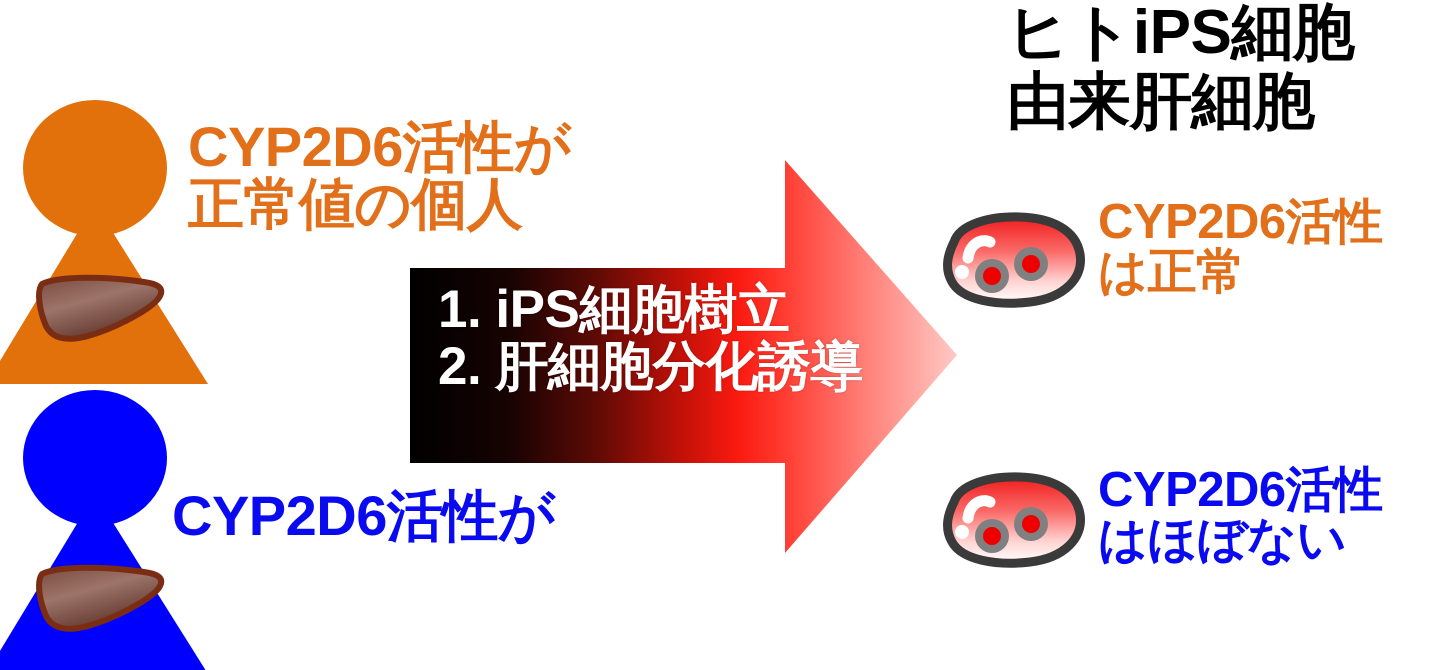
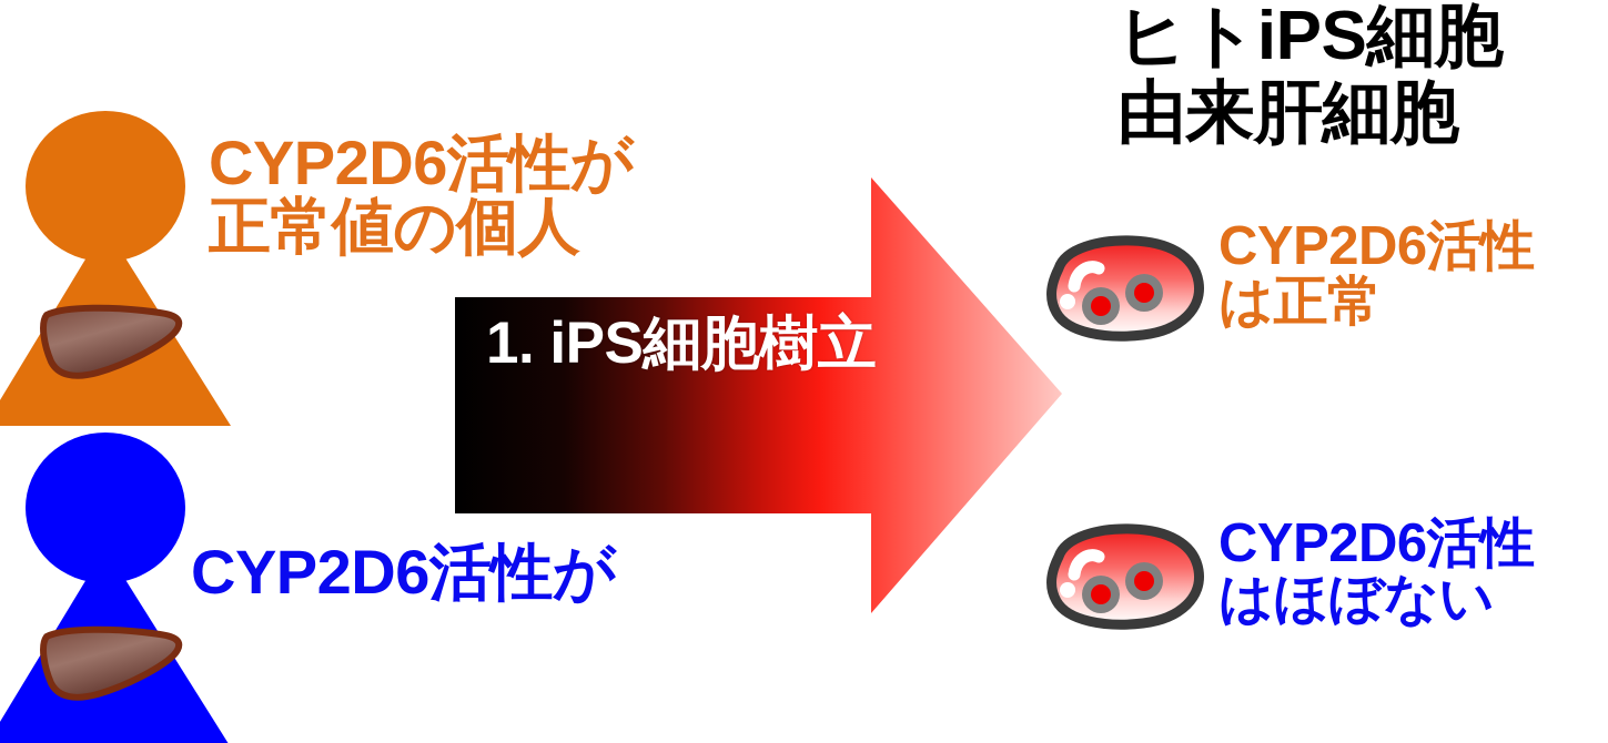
  CYP2D6活性が
  正常値の個人
  CYP2D6活性が
  1. iPS細胞樹立
- 2. 肝細胞分化誘導
  ヒトiPS細胞
  由来肝細胞
  CYP2D6活性
  は正常
  CYP2D6活性
  はほぼない
